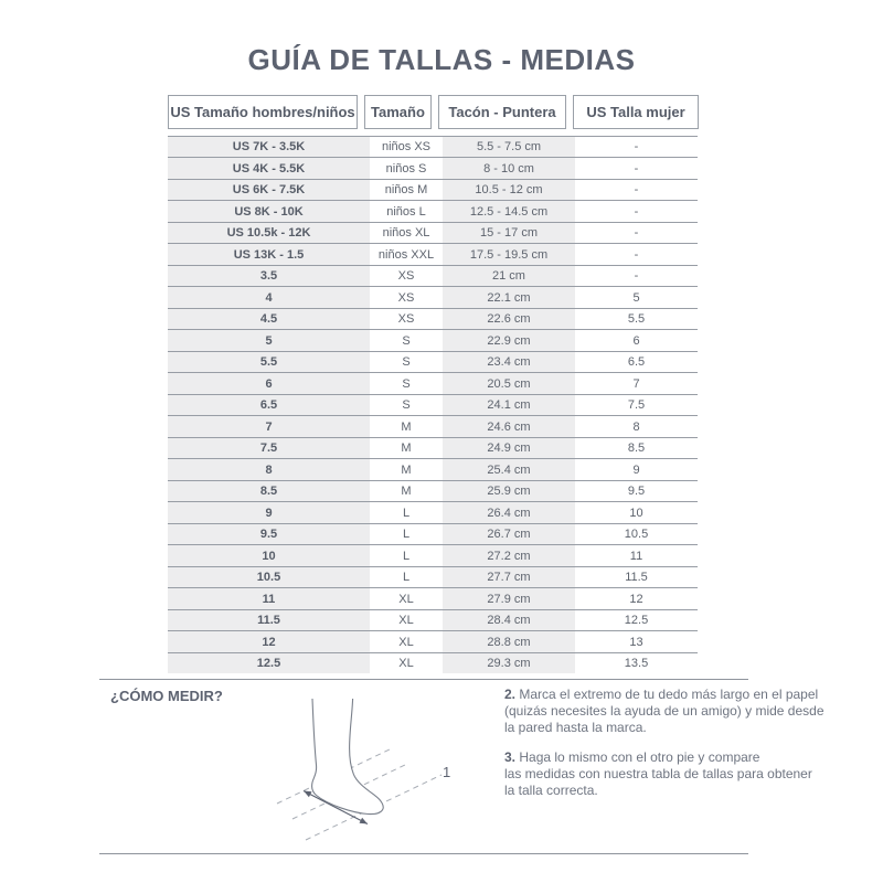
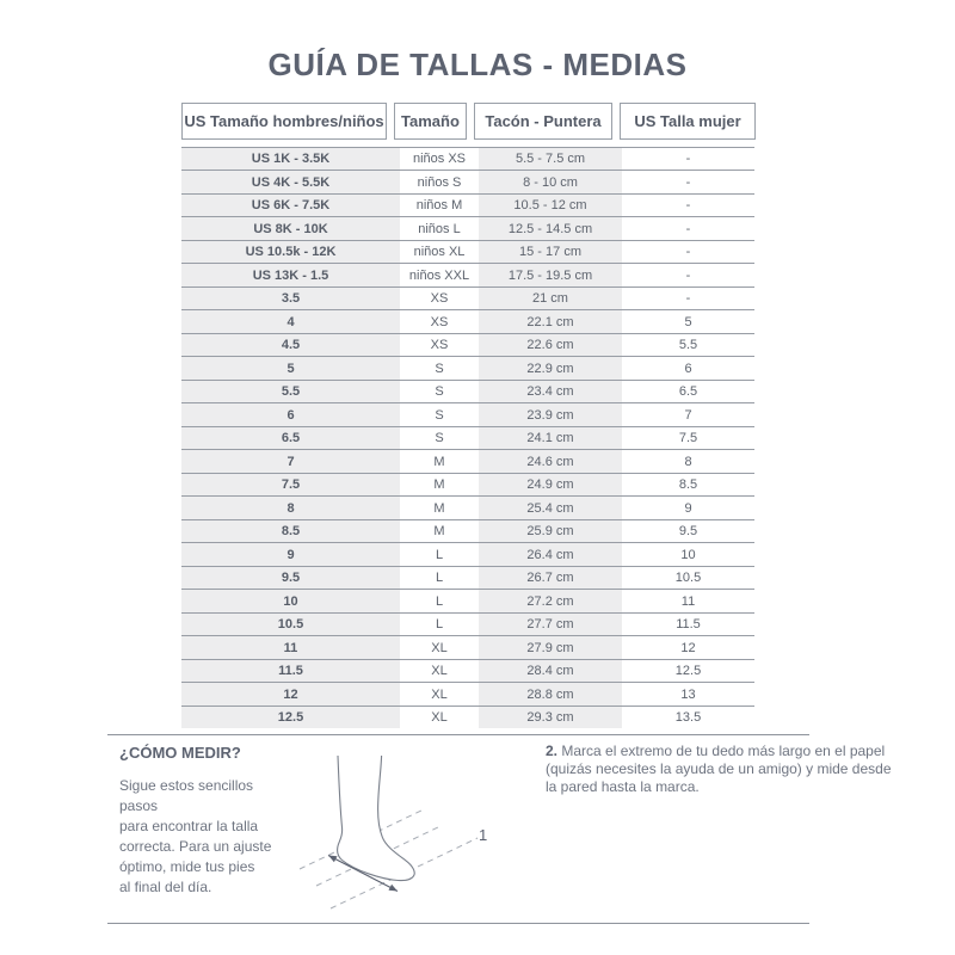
  GUÍA DE TALLAS - MEDIAS
  US Tamaño hombres/niños
  Tamaño
  Tacón - Puntera
  US Talla mujer
- US 7K - 3.5K
+ US 1K - 3.5K
  niños XS
  5.5 - 7.5 cm
  -
  US 4K - 5.5K
  niños S
  8 - 10 cm
  -
  US 6K - 7.5K
  niños M
  10.5 - 12 cm
  -
  US 8K - 10K
  niños L
  12.5 - 14.5 cm
  -
  US 10.5k - 12K
  niños XL
  15 - 17 cm
  -
  US 13K - 1.5
  niños XXL
  17.5 - 19.5 cm
  -
  3.5
  XS
  21 cm
  -
  4
  XS
  22.1 cm
  5
  4.5
  XS
  22.6 cm
  5.5
  5
  S
  22.9 cm
  6
  5.5
  S
  23.4 cm
  6.5
  6
  S
- 20.5 cm
+ 23.9 cm
  7
  6.5
  S
  24.1 cm
  7.5
  7
  M
  24.6 cm
  8
  7.5
  M
  24.9 cm
  8.5
  8
  M
  25.4 cm
  9
  8.5
  M
  25.9 cm
  9.5
  9
  L
  26.4 cm
  10
  9.5
  L
  26.7 cm
  10.5
  10
  L
  27.2 cm
  11
  10.5
  L
  27.7 cm
  11.5
  11
  XL
  27.9 cm
  12
  11.5
  XL
  28.4 cm
  12.5
  12
  XL
  28.8 cm
  13
  12.5
  XL
  29.3 cm
  13.5
  ¿CÓMO MEDIR?
+ Sigue estos sencillos pasos
+ para encontrar la talla
+ correcta. Para un ajuste
+ óptimo, mide tus pies
+ al final del día.
  1
  2. Marca el extremo de tu dedo más largo en el papel
  (quizás necesites la ayuda de un amigo) y mide desde
  la pared hasta la marca.
- 3. Haga lo mismo con el otro pie y compare
- las medidas con nuestra tabla de tallas para obtener
- la talla correcta.
